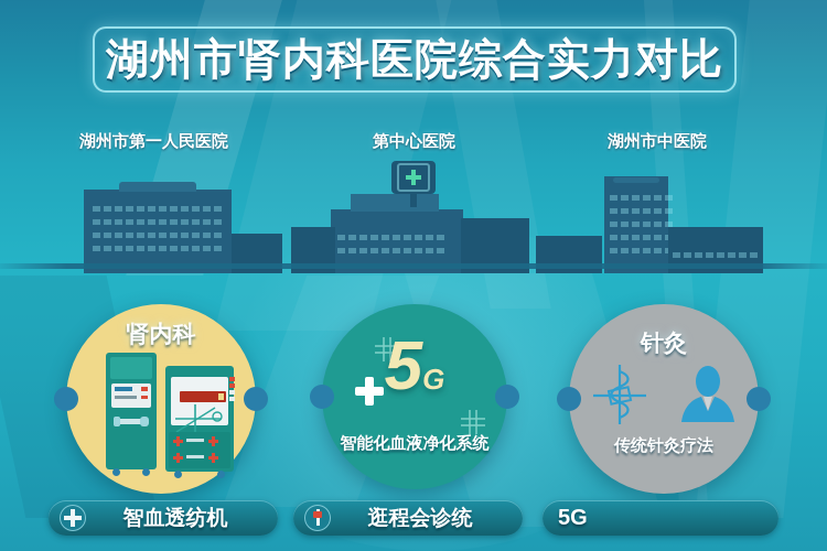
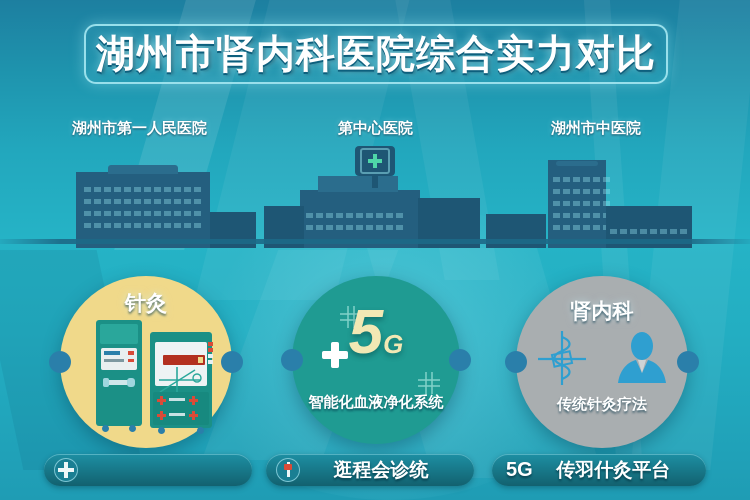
  湖州市肾内科医院综合实力对比
  湖州市第一人民医院
  第中心医院
  湖州市中医院
- 肾内科
+ 针灸
  5G
  智能化血液净化系统
- 针灸
+ 肾内科
  传统针灸疗法
- 智血透纺机
  逛程会诊统
  5G
+ 传羽什灸平台
